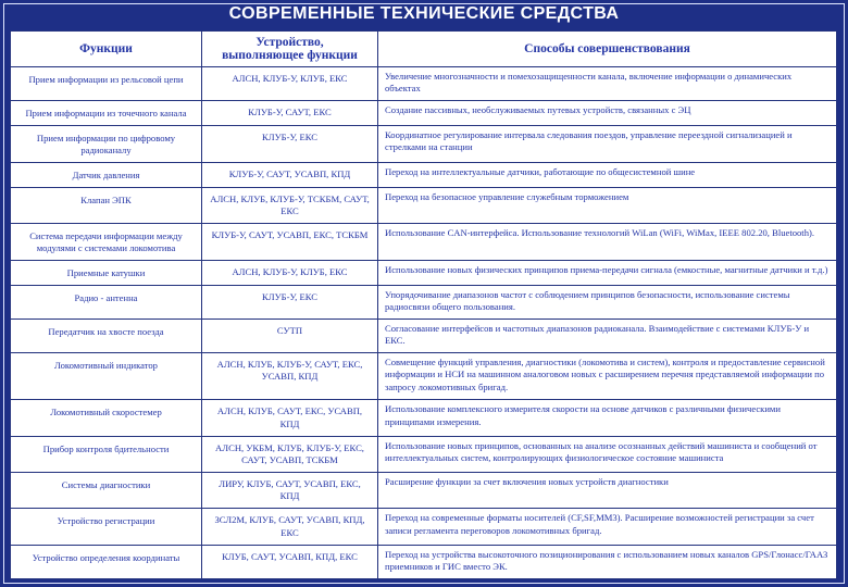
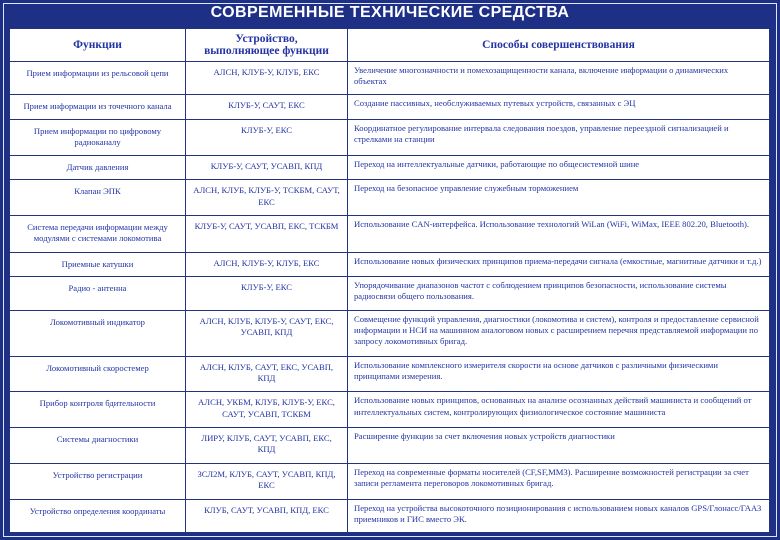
  СОВРЕМЕННЫЕ ТЕХНИЧЕСКИЕ СРЕДСТВА
  Функции	Устройство, выполняющее функции	Способы совершенствования
  Прием информации из рельсовой цепи	АЛСН, КЛУБ-У, КЛУБ, ЕКС	Увеличение многозначности и помехозащищенности канала, включение информации о динамических объектах
  Прием информации из точечного канала	КЛУБ-У, САУТ, ЕКС	Создание пассивных, необслуживаемых путевых устройств, связанных с ЭЦ
  Прием информации по цифровому радиоканалу	КЛУБ-У, ЕКС	Координатное регулирование интервала следования поездов, управление переездной сигнализацией и стрелками на станции
  Датчик давления	КЛУБ-У, САУТ, УСАВП, КПД	Переход на интеллектуальные датчики, работающие по общесистемной шине
  Клапан ЭПК	АЛСН, КЛУБ, КЛУБ-У, ТСКБМ, САУТ, ЕКС	Переход на безопасное управление служебным торможением
  Система передачи информации между модулями с системами локомотива	КЛУБ-У, САУТ, УСАВП, ЕКС, ТСКБМ	Использование CAN-интерфейса. Использование технологий WiLan (WiFi, WiMax, IEEE 802.20, Bluetooth).
  Приемные катушки	АЛСН, КЛУБ-У, КЛУБ, ЕКС	Использование новых физических принципов приема-передачи сигнала (емкостные, магнитные датчики и т.д.)
  Радио - антенна	КЛУБ-У, ЕКС	Упорядочивание диапазонов частот с соблюдением принципов безопасности, использование системы радиосвязи общего пользования.
- Передатчик на хвосте поезда	СУТП	Согласование интерфейсов и частотных диапазонов радиоканала. Взаимодействие с системами КЛУБ-У и ЕКС.
  Локомотивный индикатор	АЛСН, КЛУБ, КЛУБ-У, САУТ, ЕКС, УСАВП, КПД	Совмещение функций управления, диагностики (локомотива и систем), контроля и предоставление сервисной информации и НСИ на машинном аналоговом новых с расширением перечня представляемой информации по запросу локомотивных бригад.
  Локомотивный скоростемер	АЛСН, КЛУБ, САУТ, ЕКС, УСАВП, КПД	Использование комплексного измерителя скорости на основе датчиков с различными физическими принципами измерения.
  Прибор контроля бдительности	АЛСН, УКБМ, КЛУБ, КЛУБ-У, ЕКС, САУТ, УСАВП, ТСКБМ	Использование новых принципов, основанных на анализе осознанных действий машиниста и сообщений от интеллектуальных систем, контролирующих физиологическое состояние машиниста
  Системы диагностики	ЛИРУ, КЛУБ, САУТ, УСАВП, ЕКС, КПД	Расширение функции за счет включения новых устройств диагностики
  Устройство регистрации	ЗСЛ2М, КЛУБ, САУТ, УСАВП, КПД, ЕКС	Переход на современные форматы носителей (CF,SF,MM3). Расширение возможностей регистрации за счет записи регламента переговоров локомотивных бригад.
  Устройство определения координаты	КЛУБ, САУТ, УСАВП, КПД, ЕКС	Переход на устройства высокоточного позиционирования с использованием новых каналов GPS/Глонасс/ГААЗ приемников и ГИС вместо ЭК.
